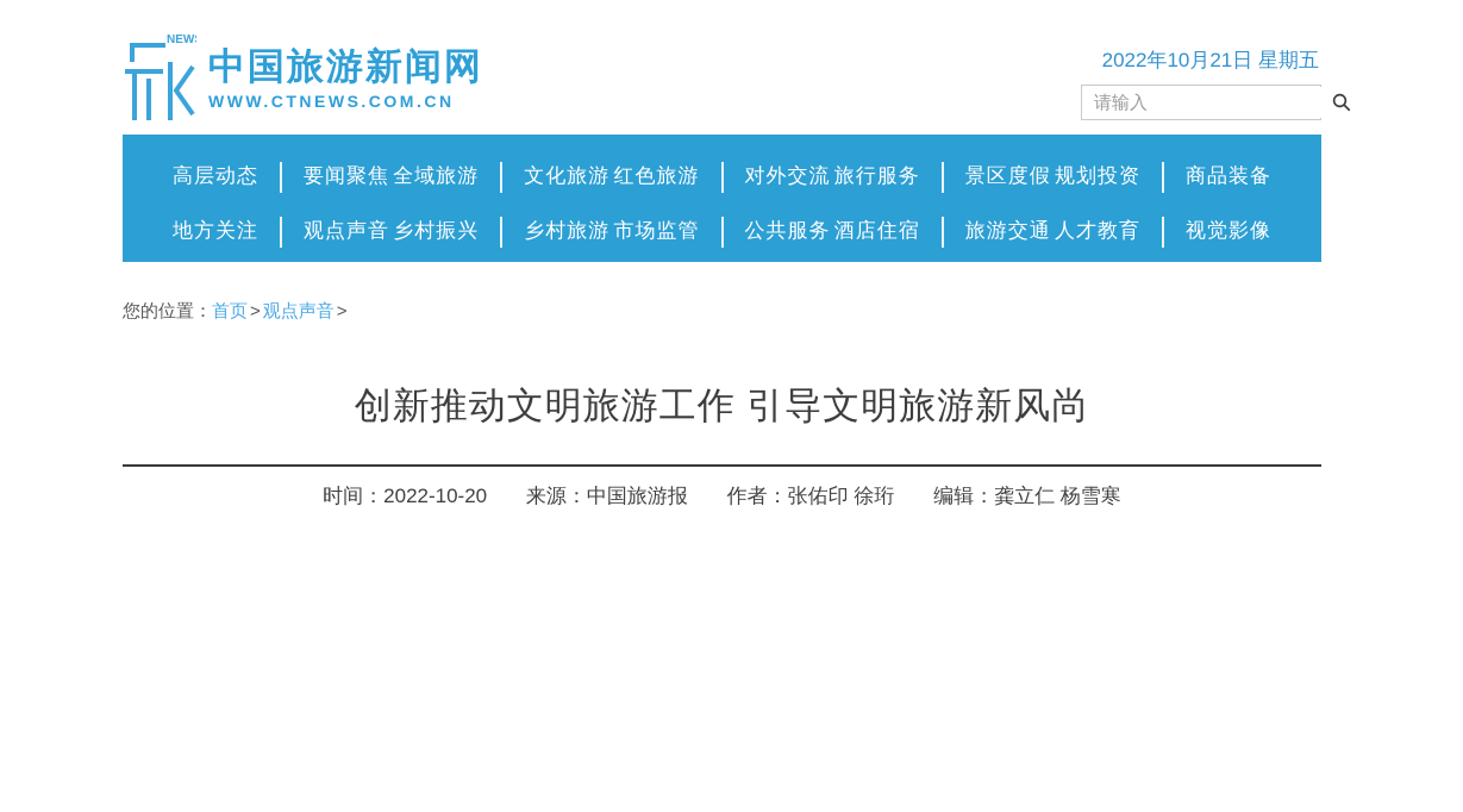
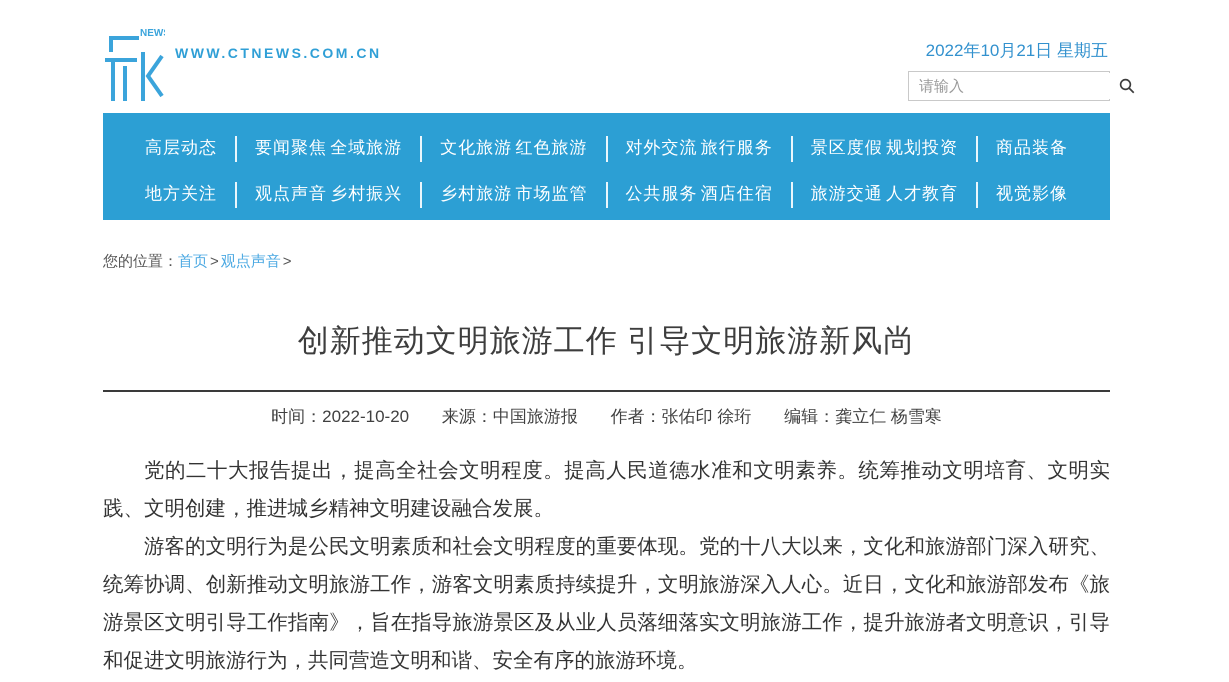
  NEW
- 中国旅游新闻网
  WWW.CTNEWS.COM.CN
  2022年10月21日 星期五
  请输入
  高层动态
  要闻聚焦
  全域旅游
  文化旅游
  红色旅游
  对外交流
  旅行服务
  景区度假
  规划投资
  商品装备
  地方关注
  观点声音
  乡村振兴
  乡村旅游
  市场监管
  公共服务
  酒店住宿
  旅游交通
  人才教育
  视觉影像
  您的位置：首页>观点声音>
  创新推动文明旅游工作 引导文明旅游新风尚
  时间：2022-10-20 来源：中国旅游报 作者：张佑印 徐珩 编辑：龚立仁 杨雪寒
+ 党的二十大报告提出，提高全社会文明程度。提高人民道德水准和文明素养。统筹推动文明培育、文明实践、文明创建，推进城乡精神文明建设融合发展。
+ 游客的文明行为是公民文明素质和社会文明程度的重要体现。党的十八大以来，文化和旅游部门深入研究、统筹协调、创新推动文明旅游工作，游客文明素质持续提升，文明旅游深入人心。近日，文化和旅游部发布《旅游景区文明引导工作指南》，旨在指导旅游景区及从业人员落细落实文明旅游工作，提升旅游者文明意识，引导和促进文明旅游行为，共同营造文明和谐、安全有序的旅游环境。
